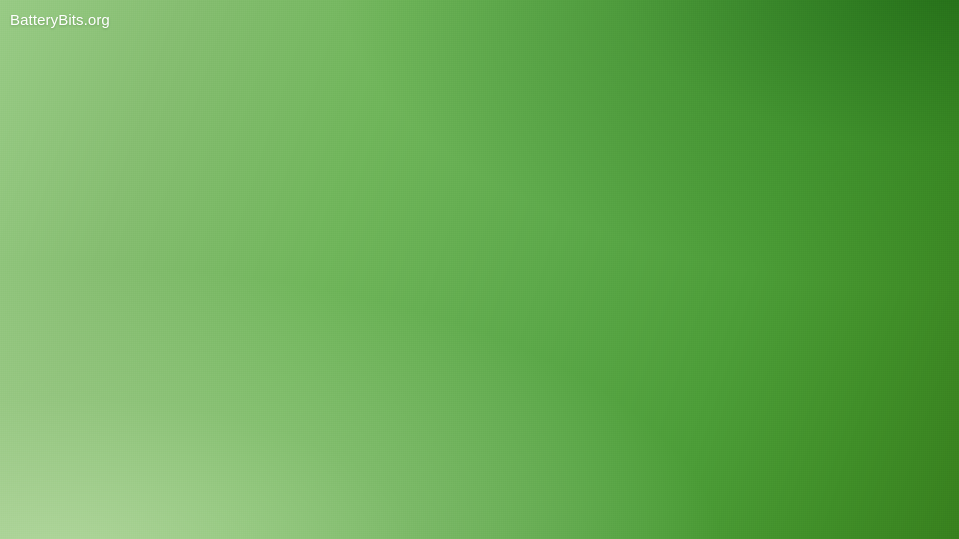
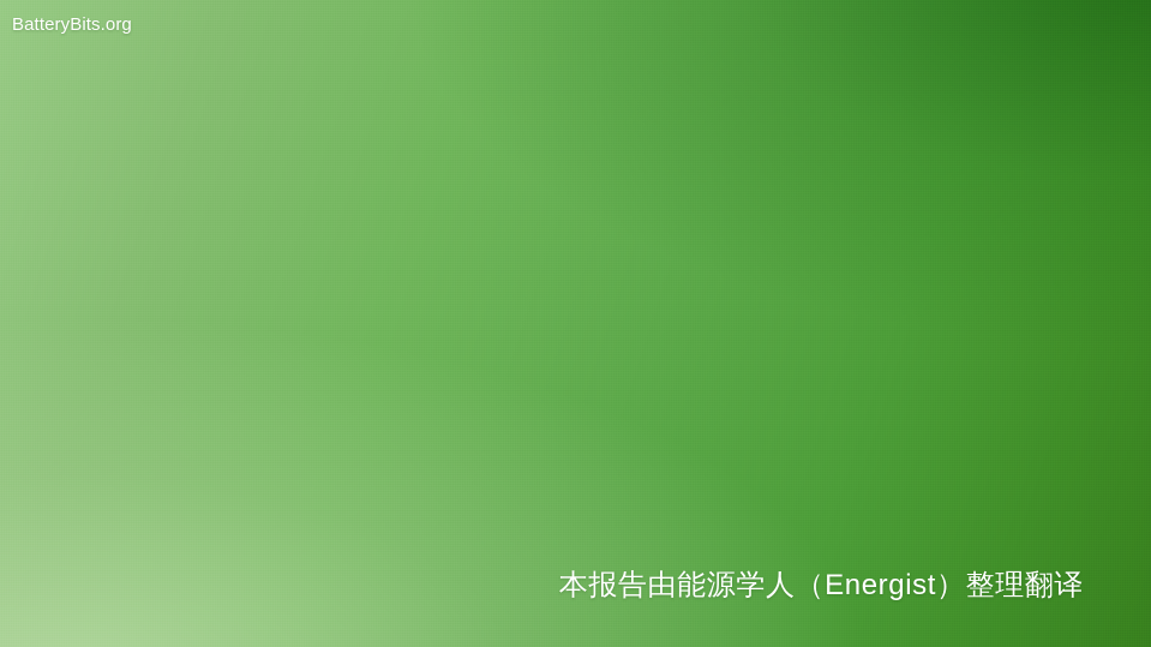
  BatteryBits.org
+ 本报告由能源学人（Energist）整理翻译
